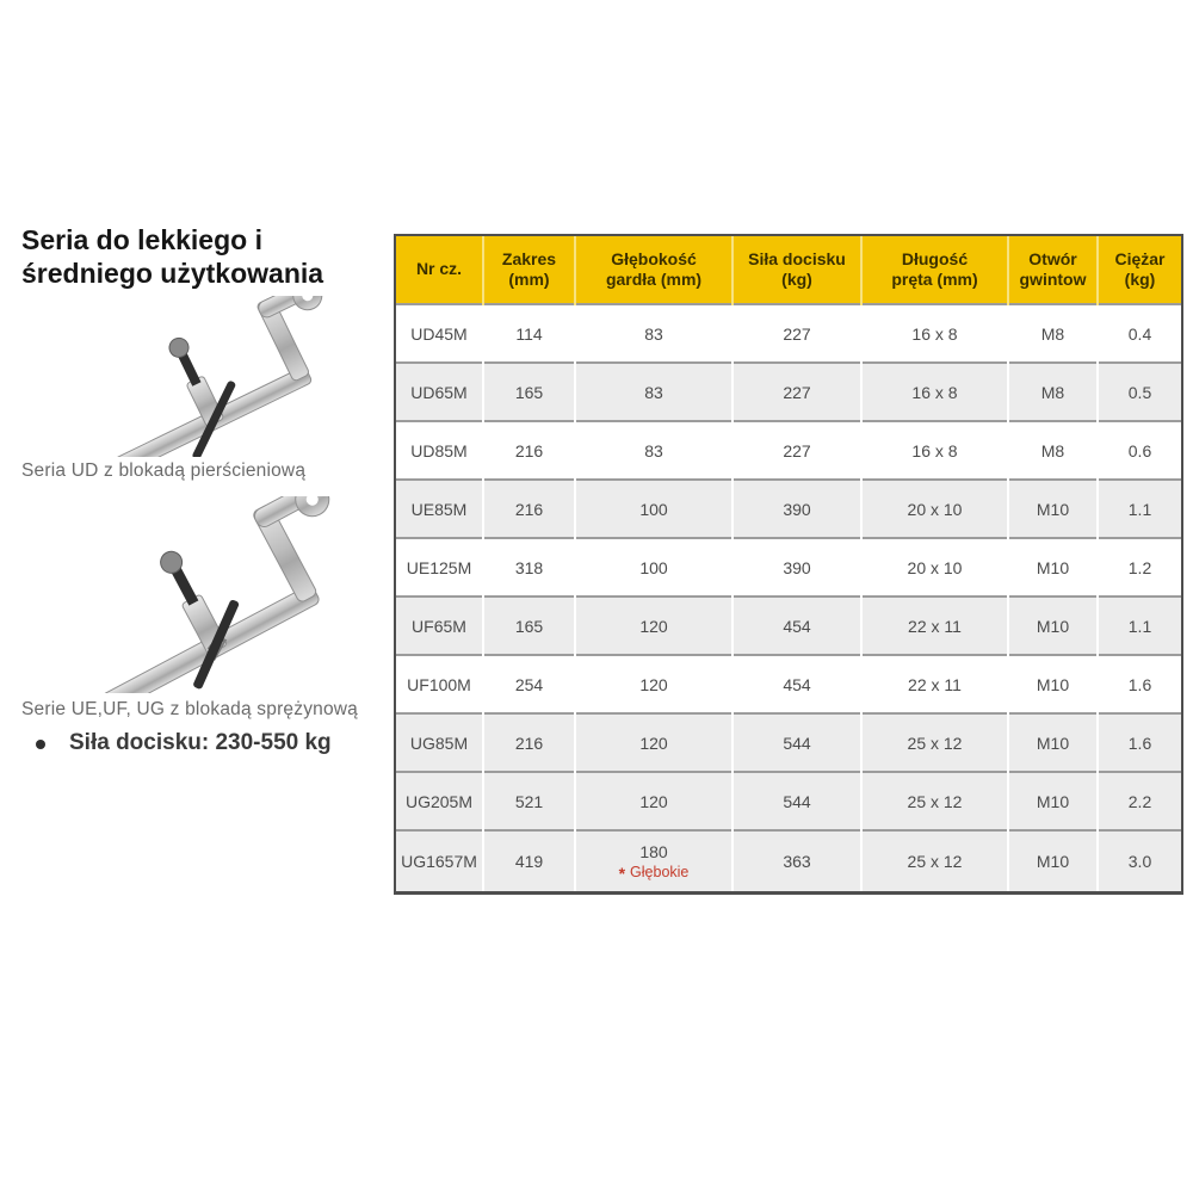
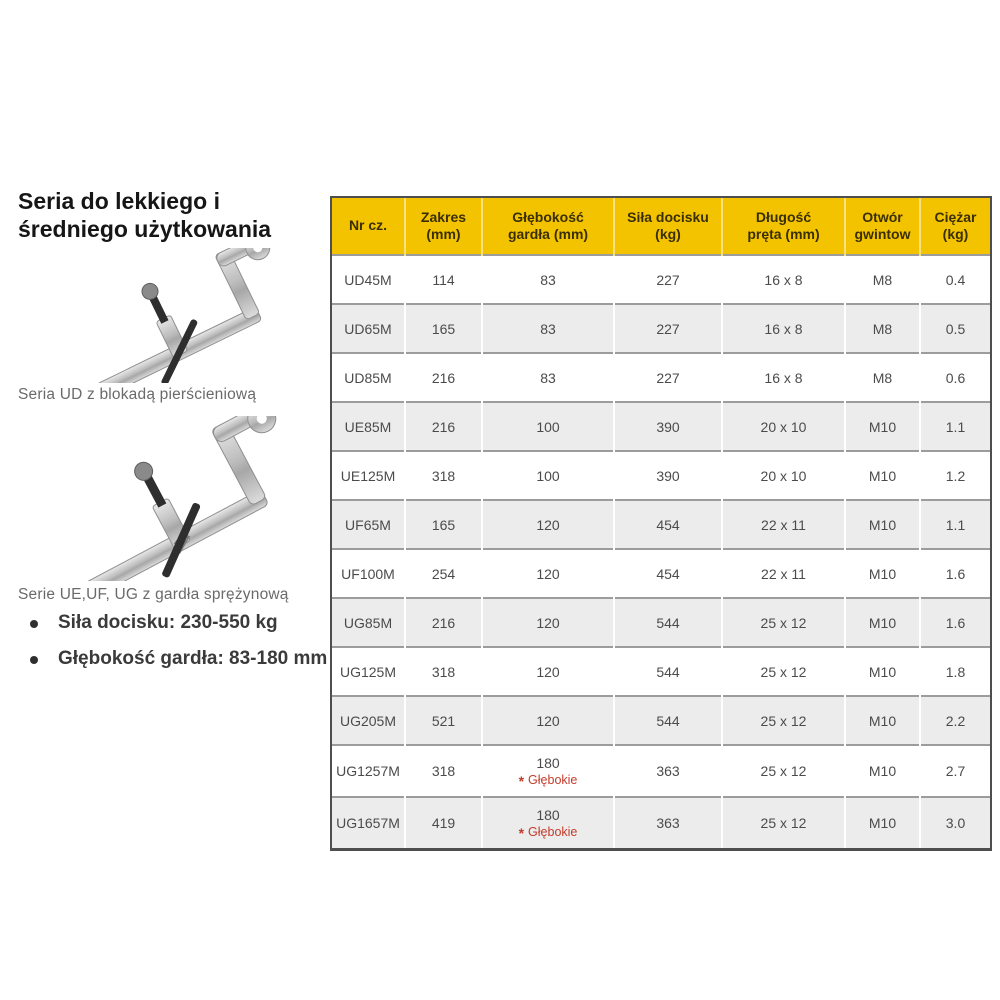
  Seria do lekkiego i
  średniego użytkowania
  Seria UD z blokadą pierścieniową
- Serie UE,UF, UG z blokadą sprężynową
+ Serie UE,UF, UG z gardła sprężynową
  Siła docisku: 230-550 kg
+ Głębokość gardła: 83-180 mm
  Nr cz.	Zakres(mm)	Głębokośćgardła (mm)	Siła docisku(kg)	Długośćpręta (mm)	Otwórgwintow	Ciężar(kg)
  UD45M	114	83	227	16 x 8	M8	0.4
  UD65M	165	83	227	16 x 8	M8	0.5
  UD85M	216	83	227	16 x 8	M8	0.6
  UE85M	216	100	390	20 x 10	M10	1.1
  UE125M	318	100	390	20 x 10	M10	1.2
  UF65M	165	120	454	22 x 11	M10	1.1
  UF100M	254	120	454	22 x 11	M10	1.6
  UG85M	216	120	544	25 x 12	M10	1.6
+ UG125M	318	120	544	25 x 12	M10	1.8
  UG205M	521	120	544	25 x 12	M10	2.2
+ UG1257M	318	180* Głębokie	363	25 x 12	M10	2.7
  UG1657M	419	180* Głębokie	363	25 x 12	M10	3.0
